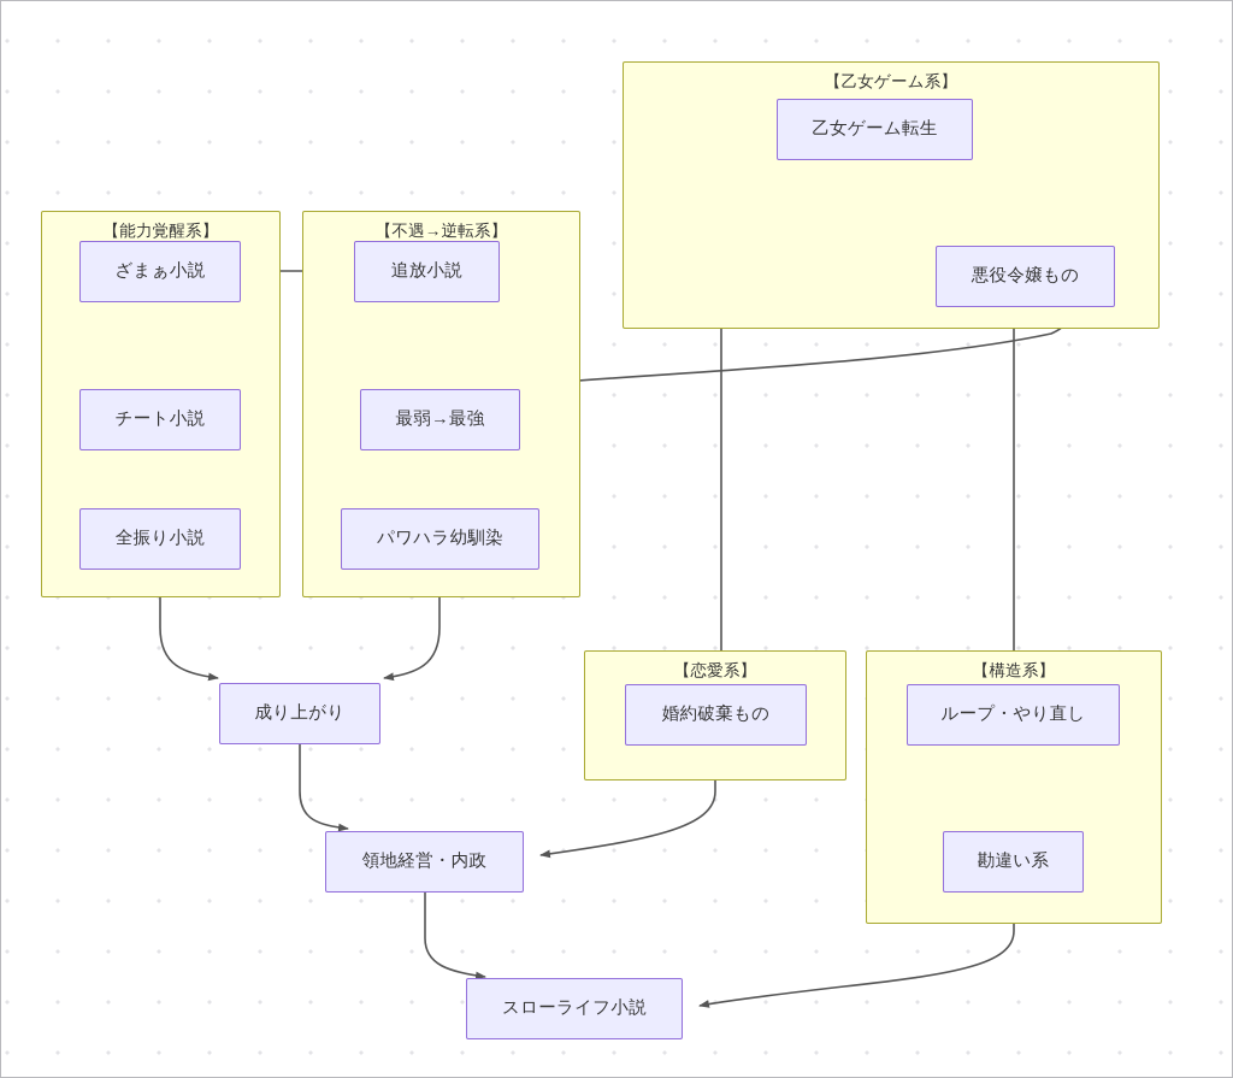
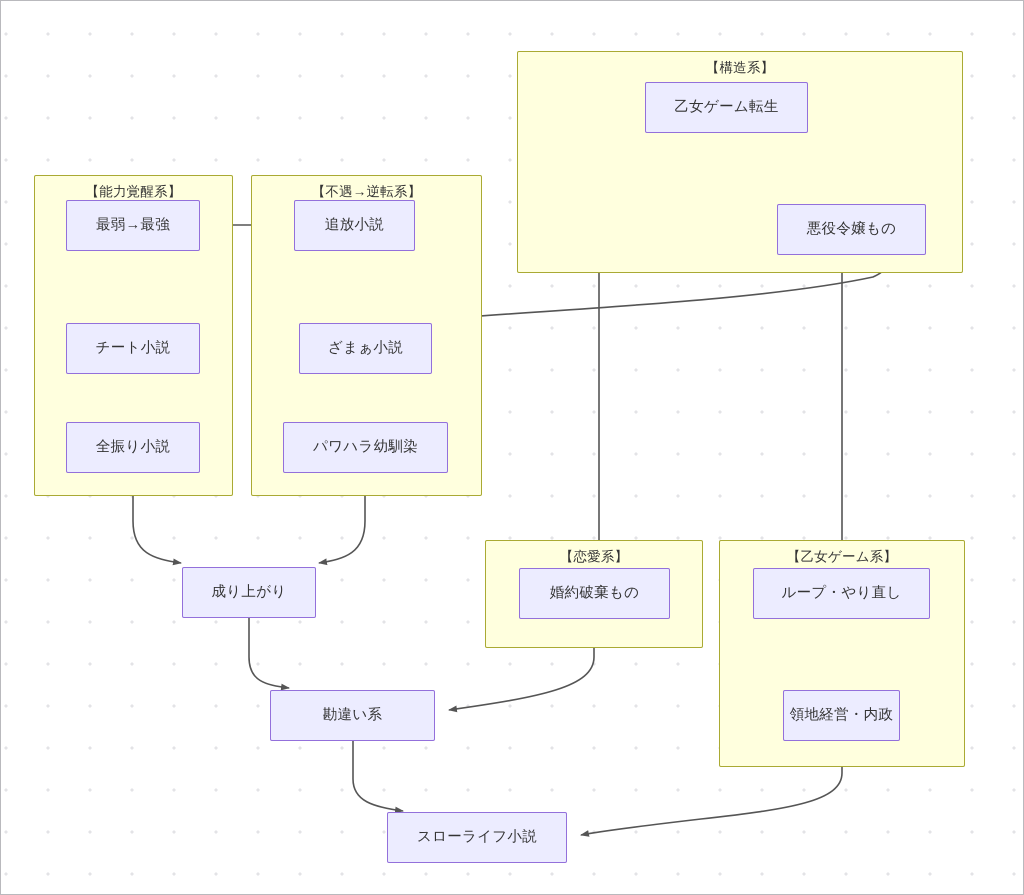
  【能力覚醒系】
  【不遇→逆転系】
- 【乙女ゲーム系】
+ 【構造系】
  【恋愛系】
- 【構造系】
+ 【乙女ゲーム系】
- ざまぁ小説
+ 最弱→最強
  チート小説
  全振り小説
  追放小説
- 最弱→最強
+ ざまぁ小説
  パワハラ幼馴染
  乙女ゲーム転生
  悪役令嬢もの
  婚約破棄もの
  ループ・やり直し
- 勘違い系
+ 領地経営・内政
  成り上がり
- 領地経営・内政
+ 勘違い系
  スローライフ小説
